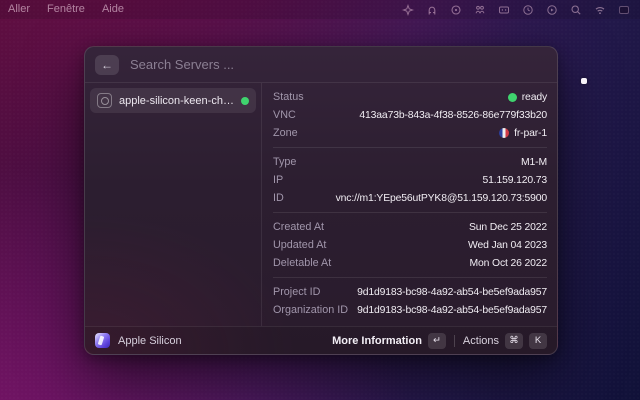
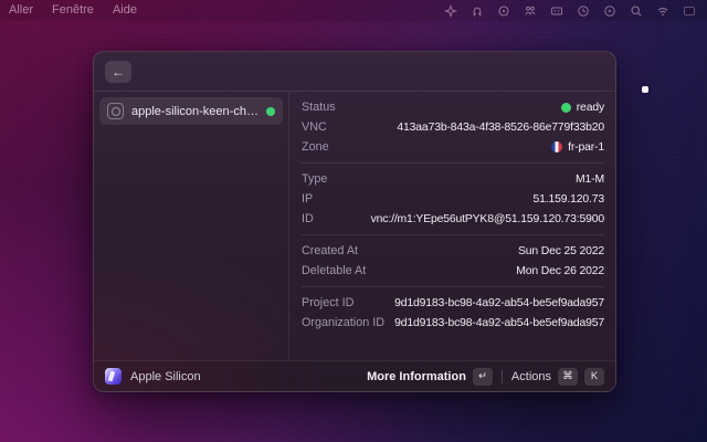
  Aller
  Fenêtre
  Aide
  ←
- Search Servers ...
  apple-silicon-keen-chap
  Status
  ready
  VNC
  413aa73b-843a-4f38-8526-86e779f33b20
  Zone
  fr-par-1
  Type
  M1-M
  IP
  51.159.120.73
  ID
  vnc://m1:YEpe56utPYK8@51.159.120.73:5900
  Created At
  Sun Dec 25 2022
- Updated At
- Wed Jan 04 2023
  Deletable At
- Mon Oct 26 2022
+ Mon Dec 26 2022
  Project ID
  9d1d9183-bc98-4a92-ab54-be5ef9ada957
  Organization ID
  9d1d9183-bc98-4a92-ab54-be5ef9ada957
  Apple Silicon
  More Information
  ↵
  Actions
  ⌘
  K
